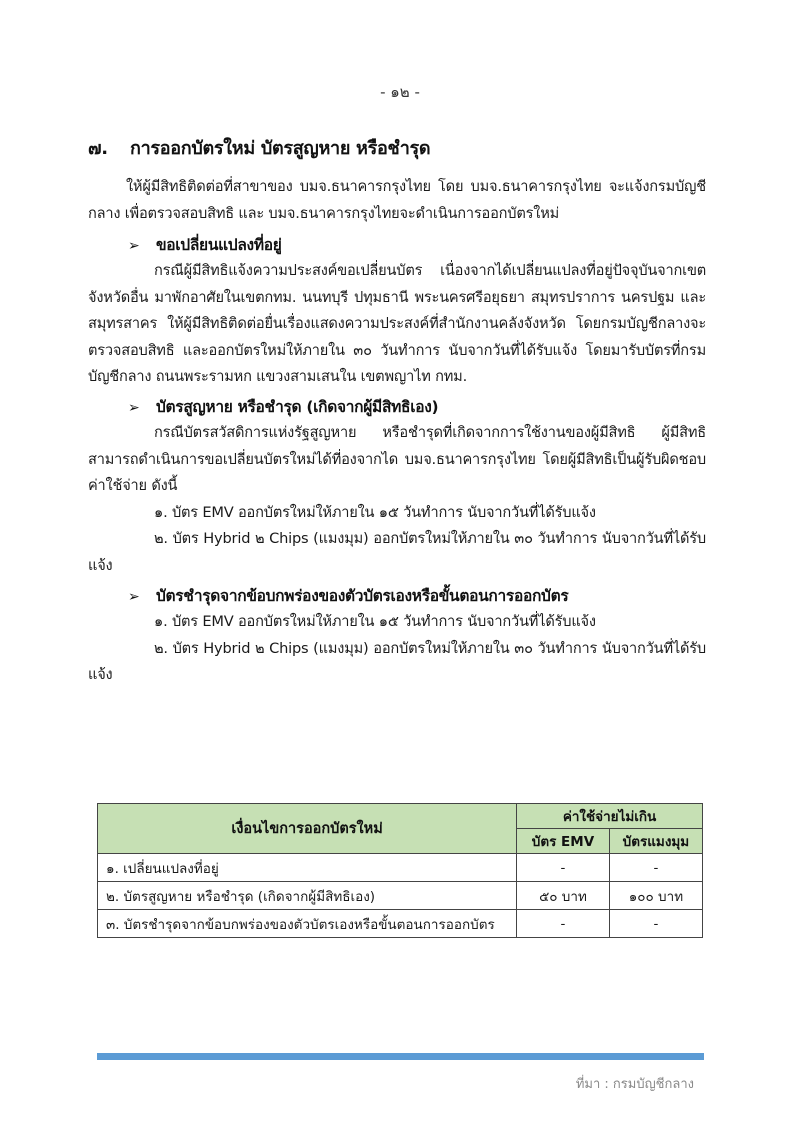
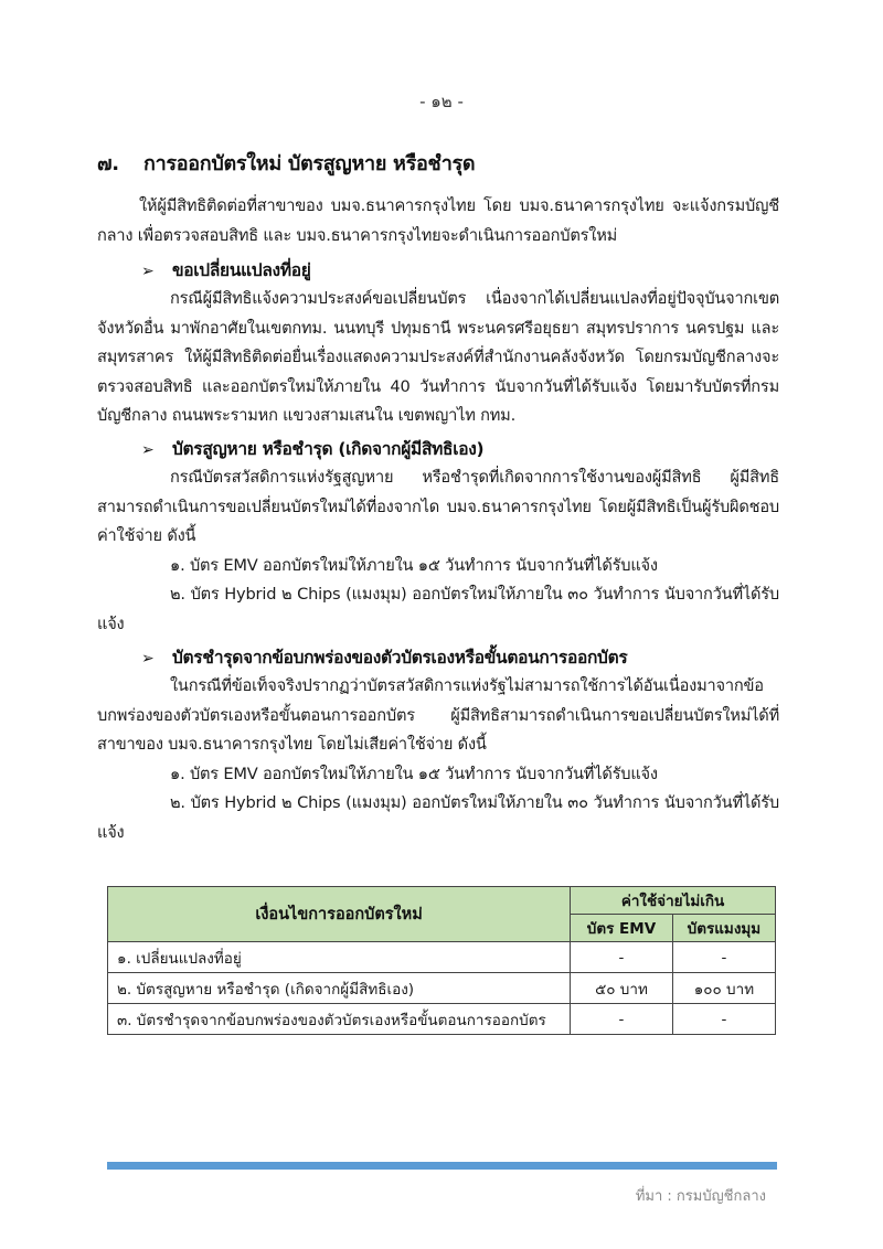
  - ๑๒ -
  ๗. การออกบัตรใหม่ บัตรสูญหาย หรือชำรุด
  ให้ผู้มีสิทธิติดต่อที่สาขาของ บมจ.ธนาคารกรุงไทย โดย บมจ.ธนาคารกรุงไทย จะแจ้งกรมบัญชีกลาง เพื่อตรวจสอบสิทธิ และ บมจ.ธนาคารกรุงไทยจะดำเนินการออกบัตรใหม่
  ➢ ขอเปลี่ยนแปลงที่อยู่
- กรณีผู้มีสิทธิแจ้งความประสงค์ขอเปลี่ยนบัตร เนื่องจากได้เปลี่ยนแปลงที่อยู่ปัจจุบันจากเขตจังหวัดอื่น มาพักอาศัยในเขตกทม. นนทบุรี ปทุมธานี พระนครศรีอยุธยา สมุทรปราการ นครปฐม และสมุทรสาคร ให้ผู้มีสิทธิติดต่อยื่นเรื่องแสดงความประสงค์ที่สำนักงานคลังจังหวัด โดยกรมบัญชีกลางจะตรวจสอบสิทธิ และออกบัตรใหม่ให้ภายใน ๓๐ วันทำการ นับจากวันที่ได้รับแจ้ง โดยมารับบัตรที่กรมบัญชีกลาง ถนนพระรามหก แขวงสามเสนใน เขตพญาไท กทม.
+ กรณีผู้มีสิทธิแจ้งความประสงค์ขอเปลี่ยนบัตร เนื่องจากได้เปลี่ยนแปลงที่อยู่ปัจจุบันจากเขตจังหวัดอื่น มาพักอาศัยในเขตกทม. นนทบุรี ปทุมธานี พระนครศรีอยุธยา สมุทรปราการ นครปฐม และสมุทรสาคร ให้ผู้มีสิทธิติดต่อยื่นเรื่องแสดงความประสงค์ที่สำนักงานคลังจังหวัด โดยกรมบัญชีกลางจะตรวจสอบสิทธิ และออกบัตรใหม่ให้ภายใน 40 วันทำการ นับจากวันที่ได้รับแจ้ง โดยมารับบัตรที่กรมบัญชีกลาง ถนนพระรามหก แขวงสามเสนใน เขตพญาไท กทม.
  ➢ บัตรสูญหาย หรือชำรุด (เกิดจากผู้มีสิทธิเอง)
  กรณีบัตรสวัสดิการแห่งรัฐสูญหาย หรือชำรุดที่เกิดจากการใช้งานของผู้มีสิทธิ ผู้มีสิทธิสามารถดำเนินการขอเปลี่ยนบัตรใหม่ได้ที่องจากได บมจ.ธนาคารกรุงไทย โดยผู้มีสิทธิเป็นผู้รับผิดชอบค่าใช้จ่าย ดังนี้
  ๑. บัตร EMV ออกบัตรใหม่ให้ภายใน ๑๕ วันทำการ นับจากวันที่ได้รับแจ้ง
  ๒. บัตร Hybrid ๒ Chips (แมงมุม) ออกบัตรใหม่ให้ภายใน ๓๐ วันทำการ นับจากวันที่ได้รับแจ้ง
  ➢ บัตรชำรุดจากข้อบกพร่องของตัวบัตรเองหรือขั้นตอนการออกบัตร
+ ในกรณีที่ข้อเท็จจริงปรากฏว่าบัตรสวัสดิการแห่งรัฐไม่สามารถใช้การได้อันเนื่องมาจากข้อบกพร่องของตัวบัตรเองหรือขั้นตอนการออกบัตร ผู้มีสิทธิสามารถดำเนินการขอเปลี่ยนบัตรใหม่ได้ที่สาขาของ บมจ.ธนาคารกรุงไทย โดยไม่เสียค่าใช้จ่าย ดังนี้
  ๑. บัตร EMV ออกบัตรใหม่ให้ภายใน ๑๕ วันทำการ นับจากวันที่ได้รับแจ้ง
  ๒. บัตร Hybrid ๒ Chips (แมงมุม) ออกบัตรใหม่ให้ภายใน ๓๐ วันทำการ นับจากวันที่ได้รับแจ้ง
  เงื่อนไขการออกบัตรใหม่	ค่าใช้จ่ายไม่เกิน
  บัตร EMV	บัตรแมงมุม
  ๑. เปลี่ยนแปลงที่อยู่	-	-
  ๒. บัตรสูญหาย หรือชำรุด (เกิดจากผู้มีสิทธิเอง)	๕๐ บาท	๑๐๐ บาท
  ๓. บัตรชำรุดจากข้อบกพร่องของตัวบัตรเองหรือขั้นตอนการออกบัตร	-	-
  ที่มา : กรมบัญชีกลาง
